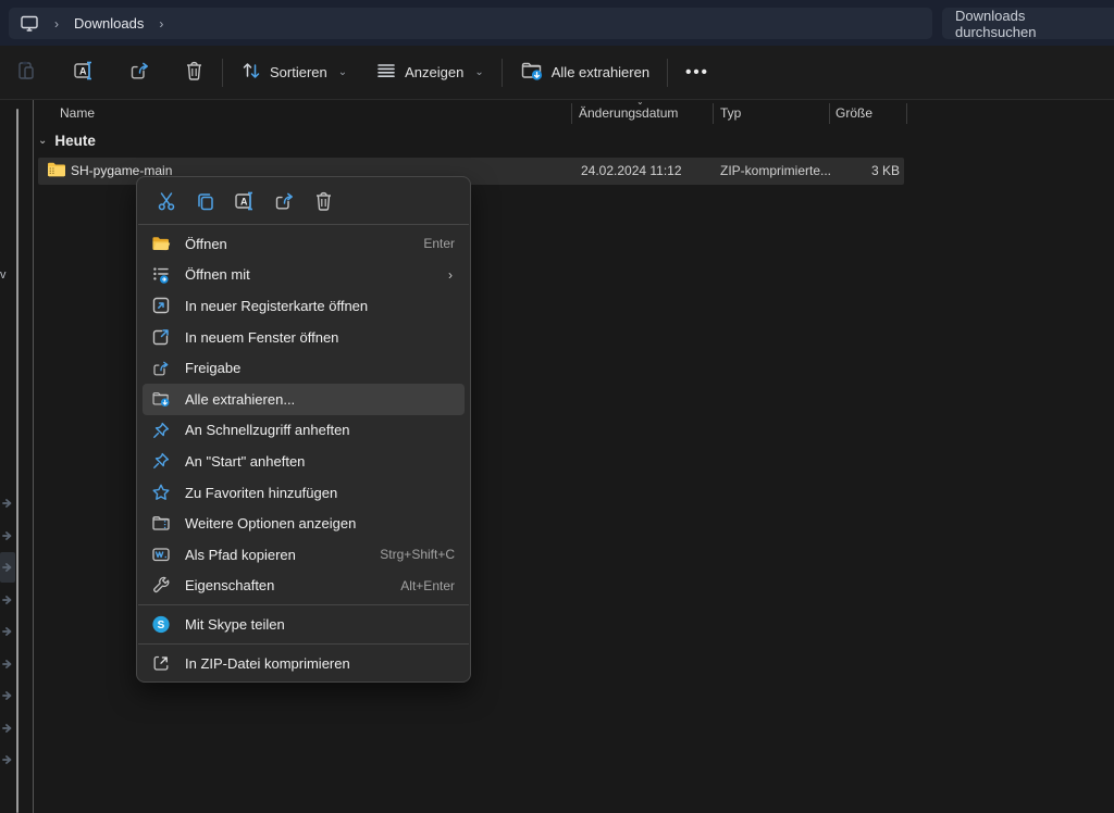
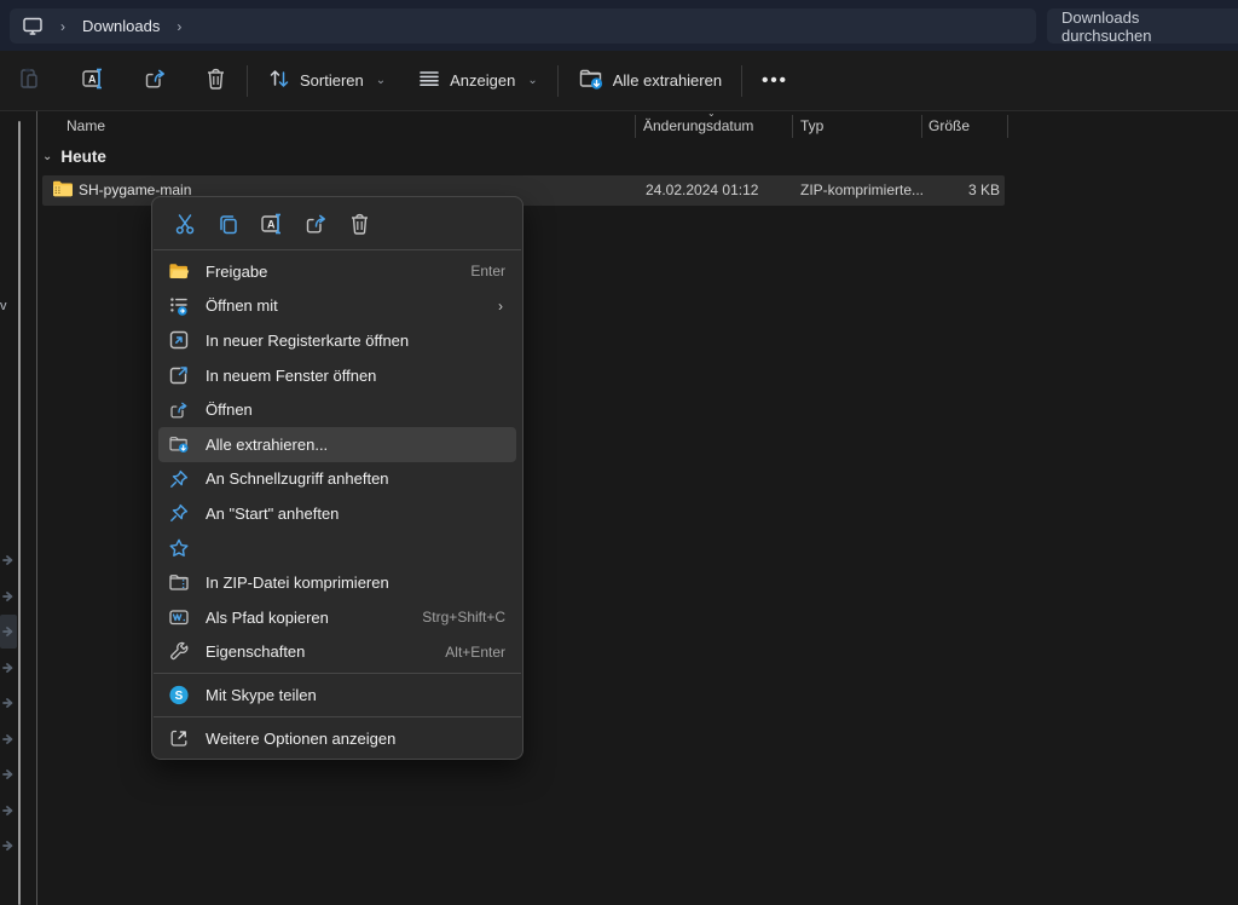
  ›
  Downloads
  ›
  Downloads durchsuchen
  A
  Sortieren
  ⌄
  Anzeigen
  ⌄
  Alle extrahieren
  •••
  v
  Name
  ⌄
  Änderungsdatum
  Typ
  Größe
  ⌄
  Heute
  SH-pygame-main
- 24.02.2024 11:12
+ 24.02.2024 01:12
  ZIP-komprimierte...
  3 KB
  A
- Öffnen
+ Freigabe
  Enter
  Öffnen mit
  ›
  In neuer Registerkarte öffnen
  In neuem Fenster öffnen
- Freigabe
+ Öffnen
  Alle extrahieren...
  An Schnellzugriff anheften
  An "Start" anheften
- Zu Favoriten hinzufügen
- Weitere Optionen anzeigen
+ In ZIP-Datei komprimieren
  Als Pfad kopieren
  Strg+Shift+C
  Eigenschaften
  Alt+Enter
  S
  Mit Skype teilen
- In ZIP-Datei komprimieren
+ Weitere Optionen anzeigen
